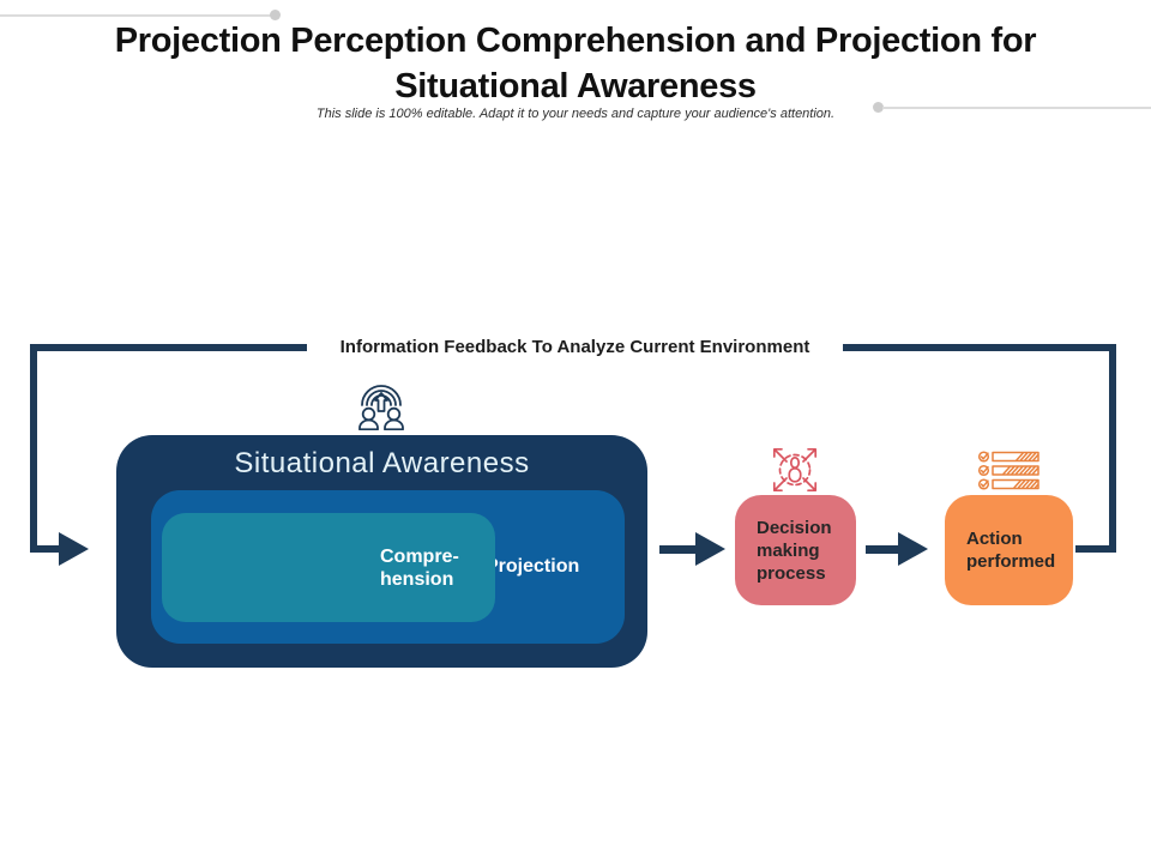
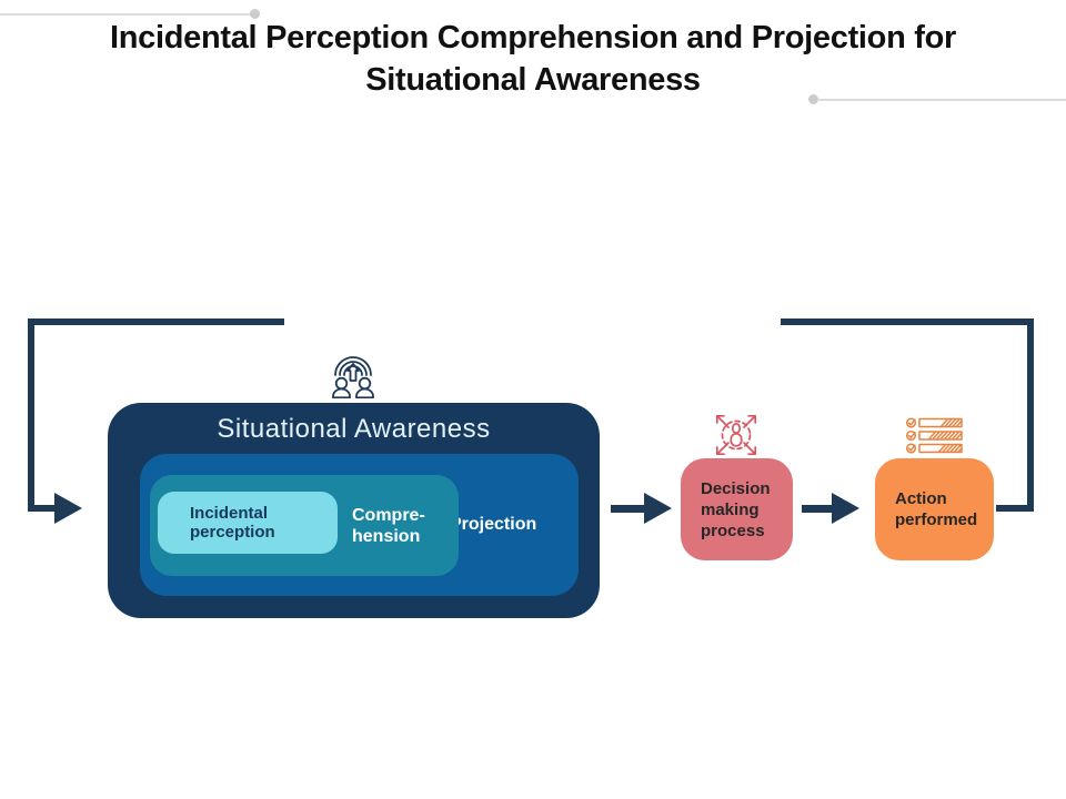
- Projection Perception Comprehension and Projection for
+ Incidental Perception Comprehension and Projection for
  Situational Awareness
- This slide is 100% editable. Adapt it to your needs and capture your audience's attention.
- Information Feedback To Analyze Current Environment
  Situational Awareness
  rojection
  Compre-
  hension
+ Incidental perception
  Decision making process
  Action performed
